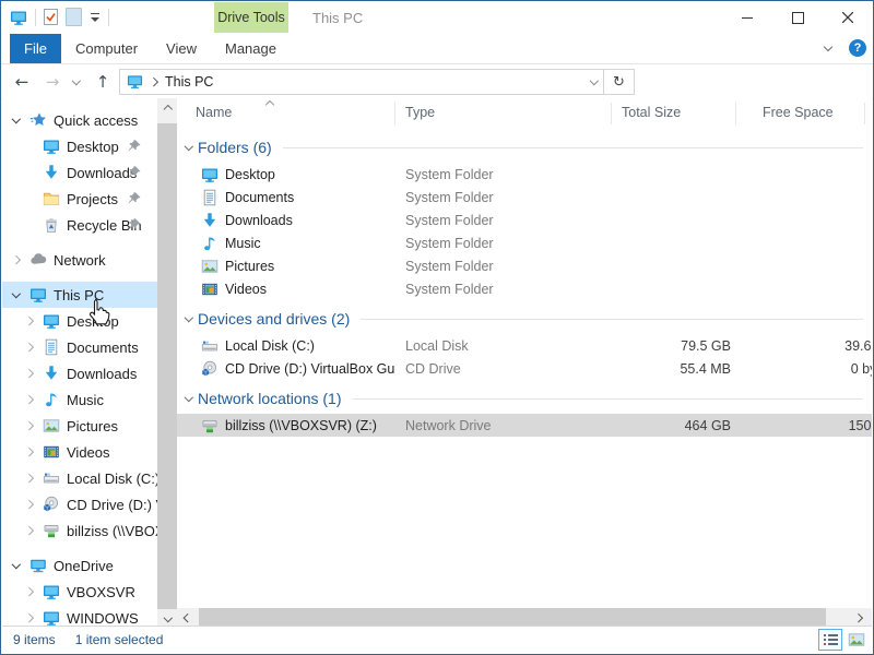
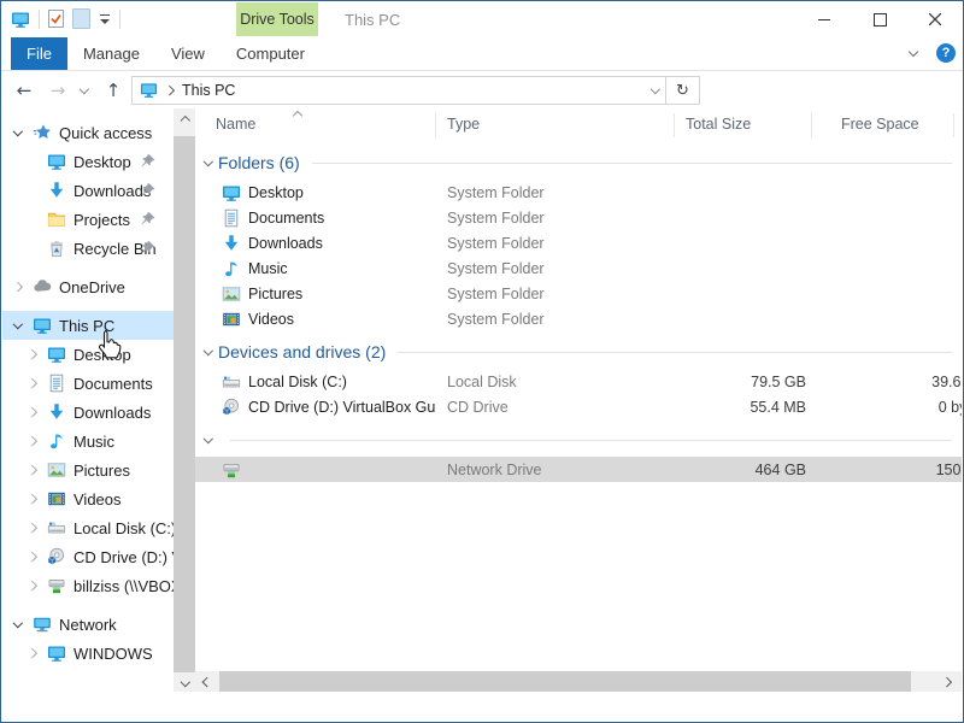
  Drive Tools
  This PC
  File
- Computer
+ Manage
  View
- Manage
+ Computer
  ?
  ←
  →
  ↑
  This PC
  ↻
  Quick access
  Desktop
  Download
  Projects
  Recycle Bn
- Network
+ OneDrive
  This PC
  Documents
  Downloads
  Music
  Pictures
  Videos
  Local Disk (C:
  CD Drive (D:)
  billziss (\\VBO
- OneDrive
+ Network
- VBOXSVR
  WINDOWS
  Name
  Type
  Total Size
  Free Space
  Folders (6)
  Desktop
  System Folder
  Documents
  System Folder
  Downloads
  System Folder
  Music
  System Folder
  Pictures
  System Folder
  Videos
  System Folder
  Devices and drives (2)
  Local Disk (C:)
  Local Disk
  79.5 GB
  CD Drive (D:) VirtualBox Gu
  CD Drive
  55.4 MB
- Network locations (1)
- billziss (\\VBOXSVR) (Z:)
  Network Drive
  464 GB
- 9 items
- 1 item selected
